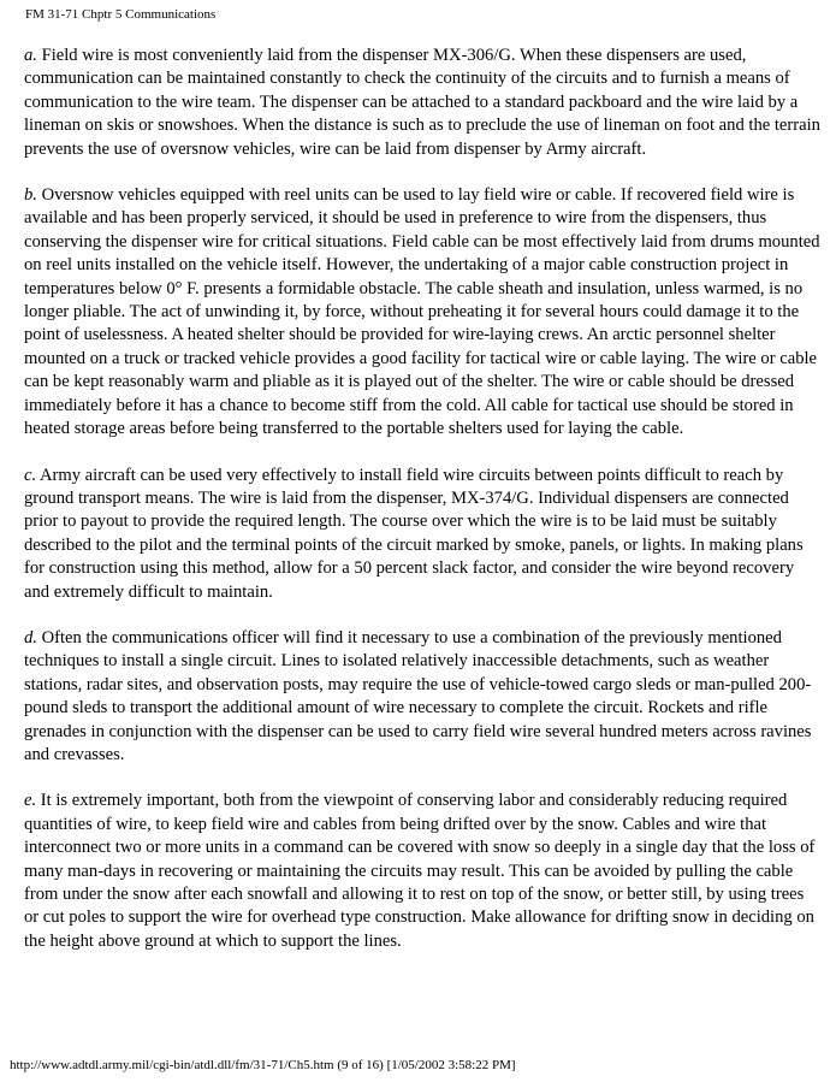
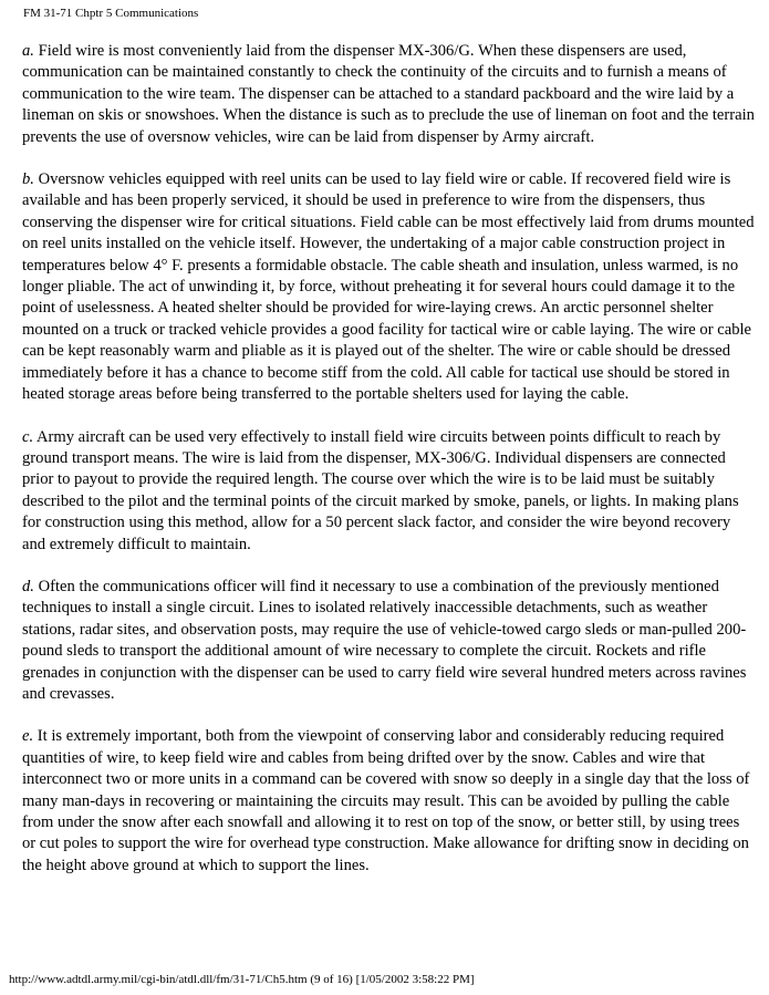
  FM 31-71 Chptr 5 Communications
  a. Field wire is most conveniently laid from the dispenser MX-306/G. When these dispensers are used, communication can be maintained constantly to check the continuity of the circuits and to furnish a means of communication to the wire team. The dispenser can be attached to a standard packboard and the wire laid by a lineman on skis or snowshoes. When the distance is such as to preclude the use of lineman on foot and the terrain prevents the use of oversnow vehicles, wire can be laid from dispenser by Army aircraft.
- b. Oversnow vehicles equipped with reel units can be used to lay field wire or cable. If recovered field wire is available and has been properly serviced, it should be used in preference to wire from the dispensers, thus conserving the dispenser wire for critical situations. Field cable can be most effectively laid from drums mounted on reel units installed on the vehicle itself. However, the undertaking of a major cable construction project in temperatures below 0° F. presents a formidable obstacle. The cable sheath and insulation, unless warmed, is no longer pliable. The act of unwinding it, by force, without preheating it for several hours could damage it to the point of uselessness. A heated shelter should be provided for wire-laying crews. An arctic personnel shelter mounted on a truck or tracked vehicle provides a good facility for tactical wire or cable laying. The wire or cable can be kept reasonably warm and pliable as it is played out of the shelter. The wire or cable should be dressed immediately before it has a chance to become stiff from the cold. All cable for tactical use should be stored in heated storage areas before being transferred to the portable shelters used for laying the cable.
+ b. Oversnow vehicles equipped with reel units can be used to lay field wire or cable. If recovered field wire is available and has been properly serviced, it should be used in preference to wire from the dispensers, thus conserving the dispenser wire for critical situations. Field cable can be most effectively laid from drums mounted on reel units installed on the vehicle itself. However, the undertaking of a major cable construction project in temperatures below 4° F. presents a formidable obstacle. The cable sheath and insulation, unless warmed, is no longer pliable. The act of unwinding it, by force, without preheating it for several hours could damage it to the point of uselessness. A heated shelter should be provided for wire-laying crews. An arctic personnel shelter mounted on a truck or tracked vehicle provides a good facility for tactical wire or cable laying. The wire or cable can be kept reasonably warm and pliable as it is played out of the shelter. The wire or cable should be dressed immediately before it has a chance to become stiff from the cold. All cable for tactical use should be stored in heated storage areas before being transferred to the portable shelters used for laying the cable.
- c. Army aircraft can be used very effectively to install field wire circuits between points difficult to reach by ground transport means. The wire is laid from the dispenser, MX-374/G. Individual dispensers are connected prior to payout to provide the required length. The course over which the wire is to be laid must be suitably described to the pilot and the terminal points of the circuit marked by smoke, panels, or lights. In making plans for construction using this method, allow for a 50 percent slack factor, and consider the wire beyond recovery and extremely difficult to maintain.
+ c. Army aircraft can be used very effectively to install field wire circuits between points difficult to reach by ground transport means. The wire is laid from the dispenser, MX-306/G. Individual dispensers are connected prior to payout to provide the required length. The course over which the wire is to be laid must be suitably described to the pilot and the terminal points of the circuit marked by smoke, panels, or lights. In making plans for construction using this method, allow for a 50 percent slack factor, and consider the wire beyond recovery and extremely difficult to maintain.
  d. Often the communications officer will find it necessary to use a combination of the previously mentioned techniques to install a single circuit. Lines to isolated relatively inaccessible detachments, such as weather stations, radar sites, and observation posts, may require the use of vehicle-towed cargo sleds or man-pulled 200-pound sleds to transport the additional amount of wire necessary to complete the circuit. Rockets and rifle grenades in conjunction with the dispenser can be used to carry field wire several hundred meters across ravines and crevasses.
  e. It is extremely important, both from the viewpoint of conserving labor and considerably reducing required quantities of wire, to keep field wire and cables from being drifted over by the snow. Cables and wire that interconnect two or more units in a command can be covered with snow so deeply in a single day that the loss of many man-days in recovering or maintaining the circuits may result. This can be avoided by pulling the cable from under the snow after each snowfall and allowing it to rest on top of the snow, or better still, by using trees or cut poles to support the wire for overhead type construction. Make allowance for drifting snow in deciding on the height above ground at which to support the lines.
  http://www.adtdl.army.mil/cgi-bin/atdl.dll/fm/31-71/Ch5.htm (9 of 16) [1/05/2002 3:58:22 PM]
